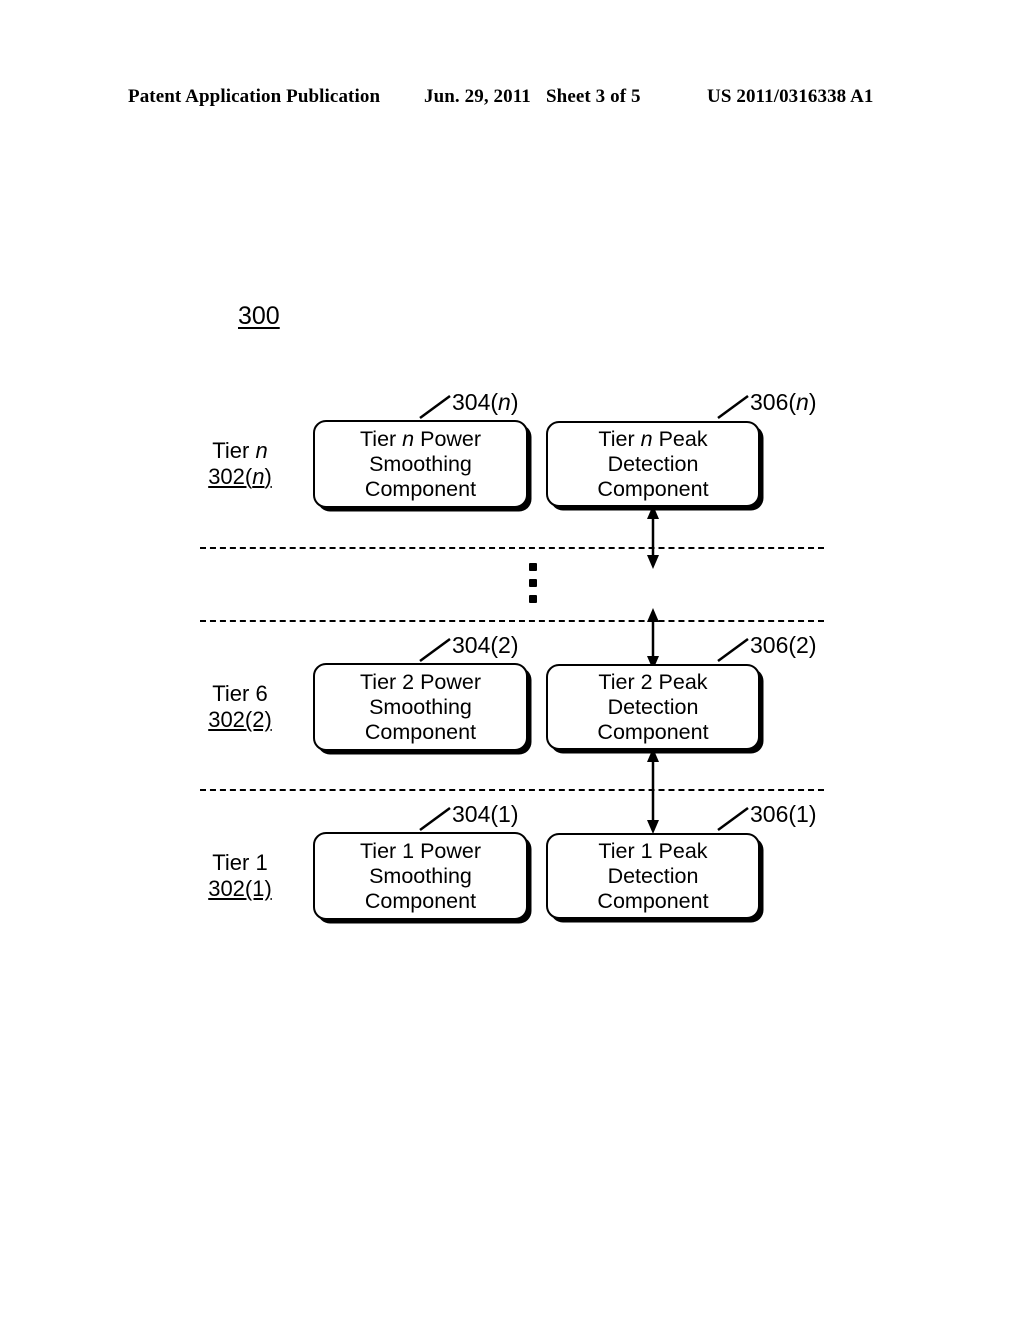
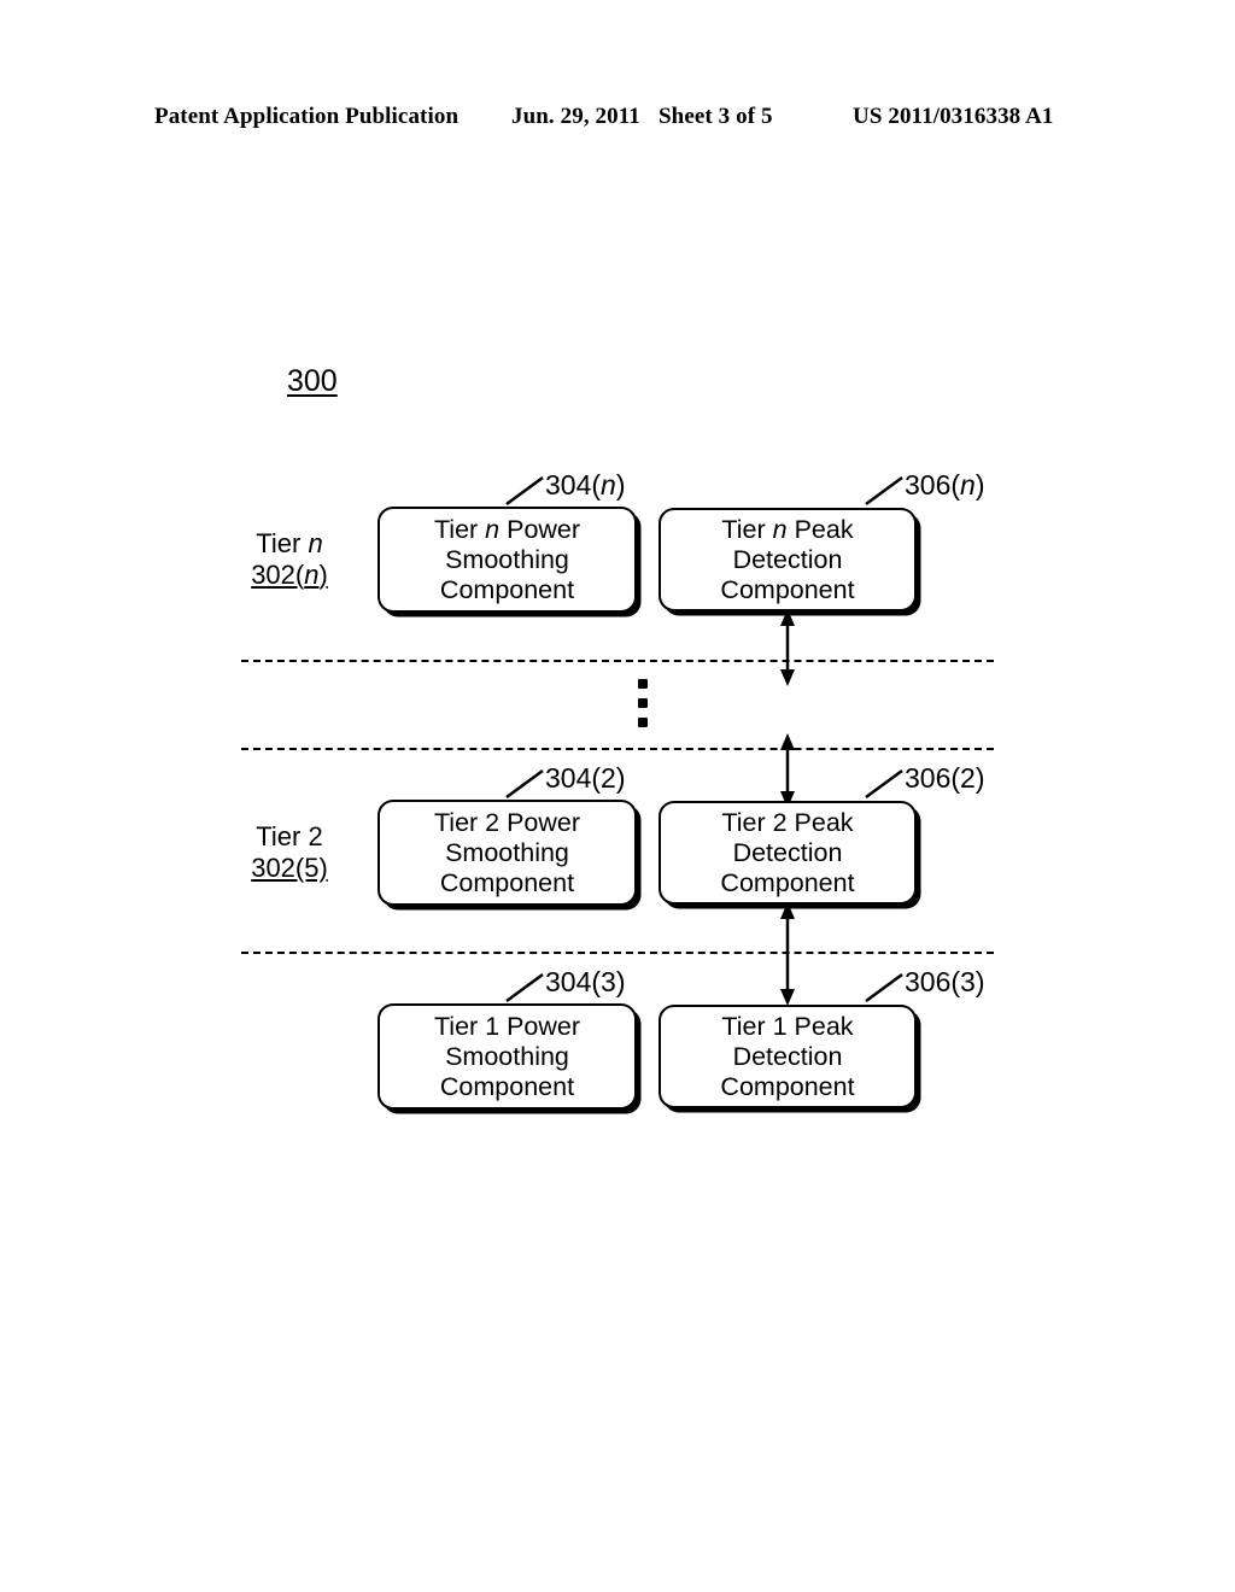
  Patent Application Publication
  Jun. 29, 2011
  Sheet 3 of 5
  US 2011/0316338 A1
  300
  Tier n
  302(n)
  304(n)
  Tier n Power
  Smoothing
  Component
  306(n)
  Tier n Peak Detection
  Component
- Tier 6
+ Tier 2
- 302(2)
+ 302(5)
  304(2)
  Tier 2 Power
  Smoothing
  Component
  306(2)
  Tier 2 Peak Detection
  Component
- Tier 1
- 302(1)
- 304(1)
+ 304(3)
  Tier 1 Power
  Smoothing
  Component
- 306(1)
+ 306(3)
  Tier 1 Peak Detection
  Component
